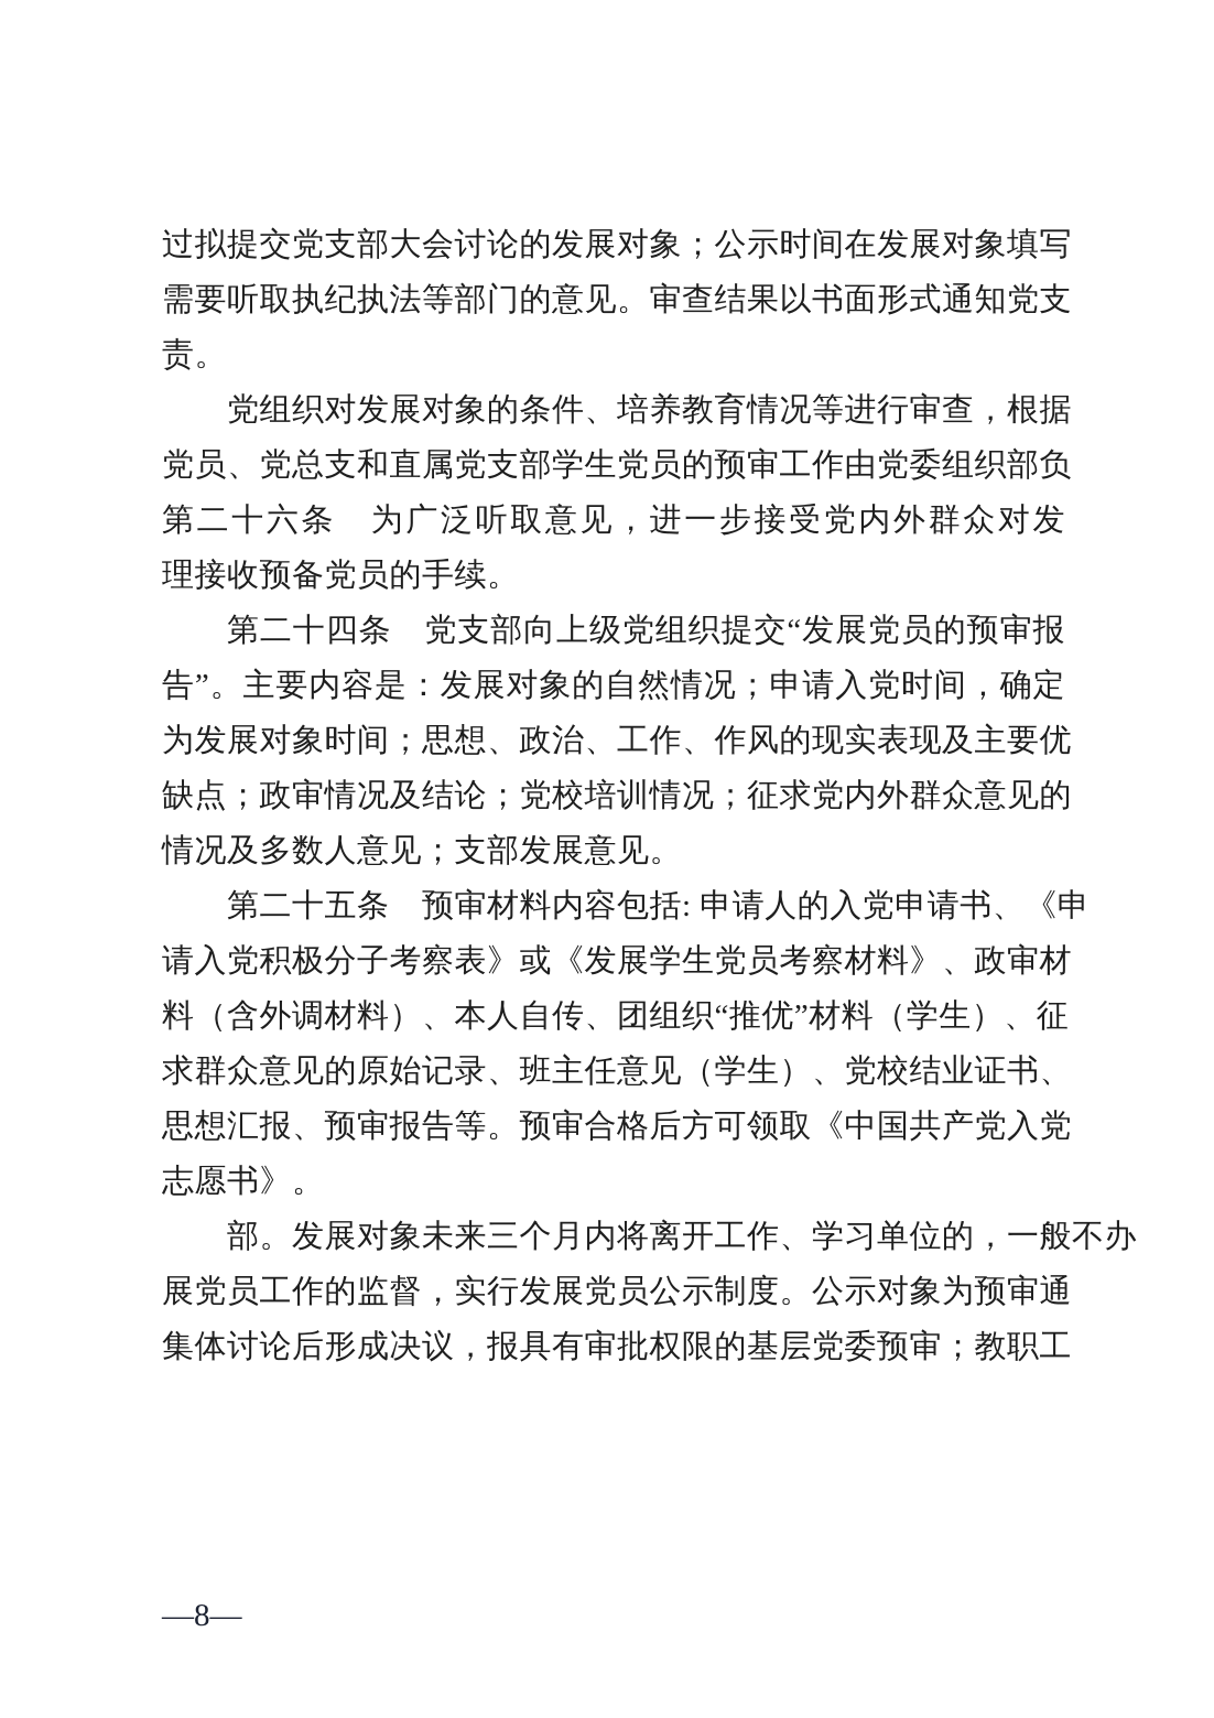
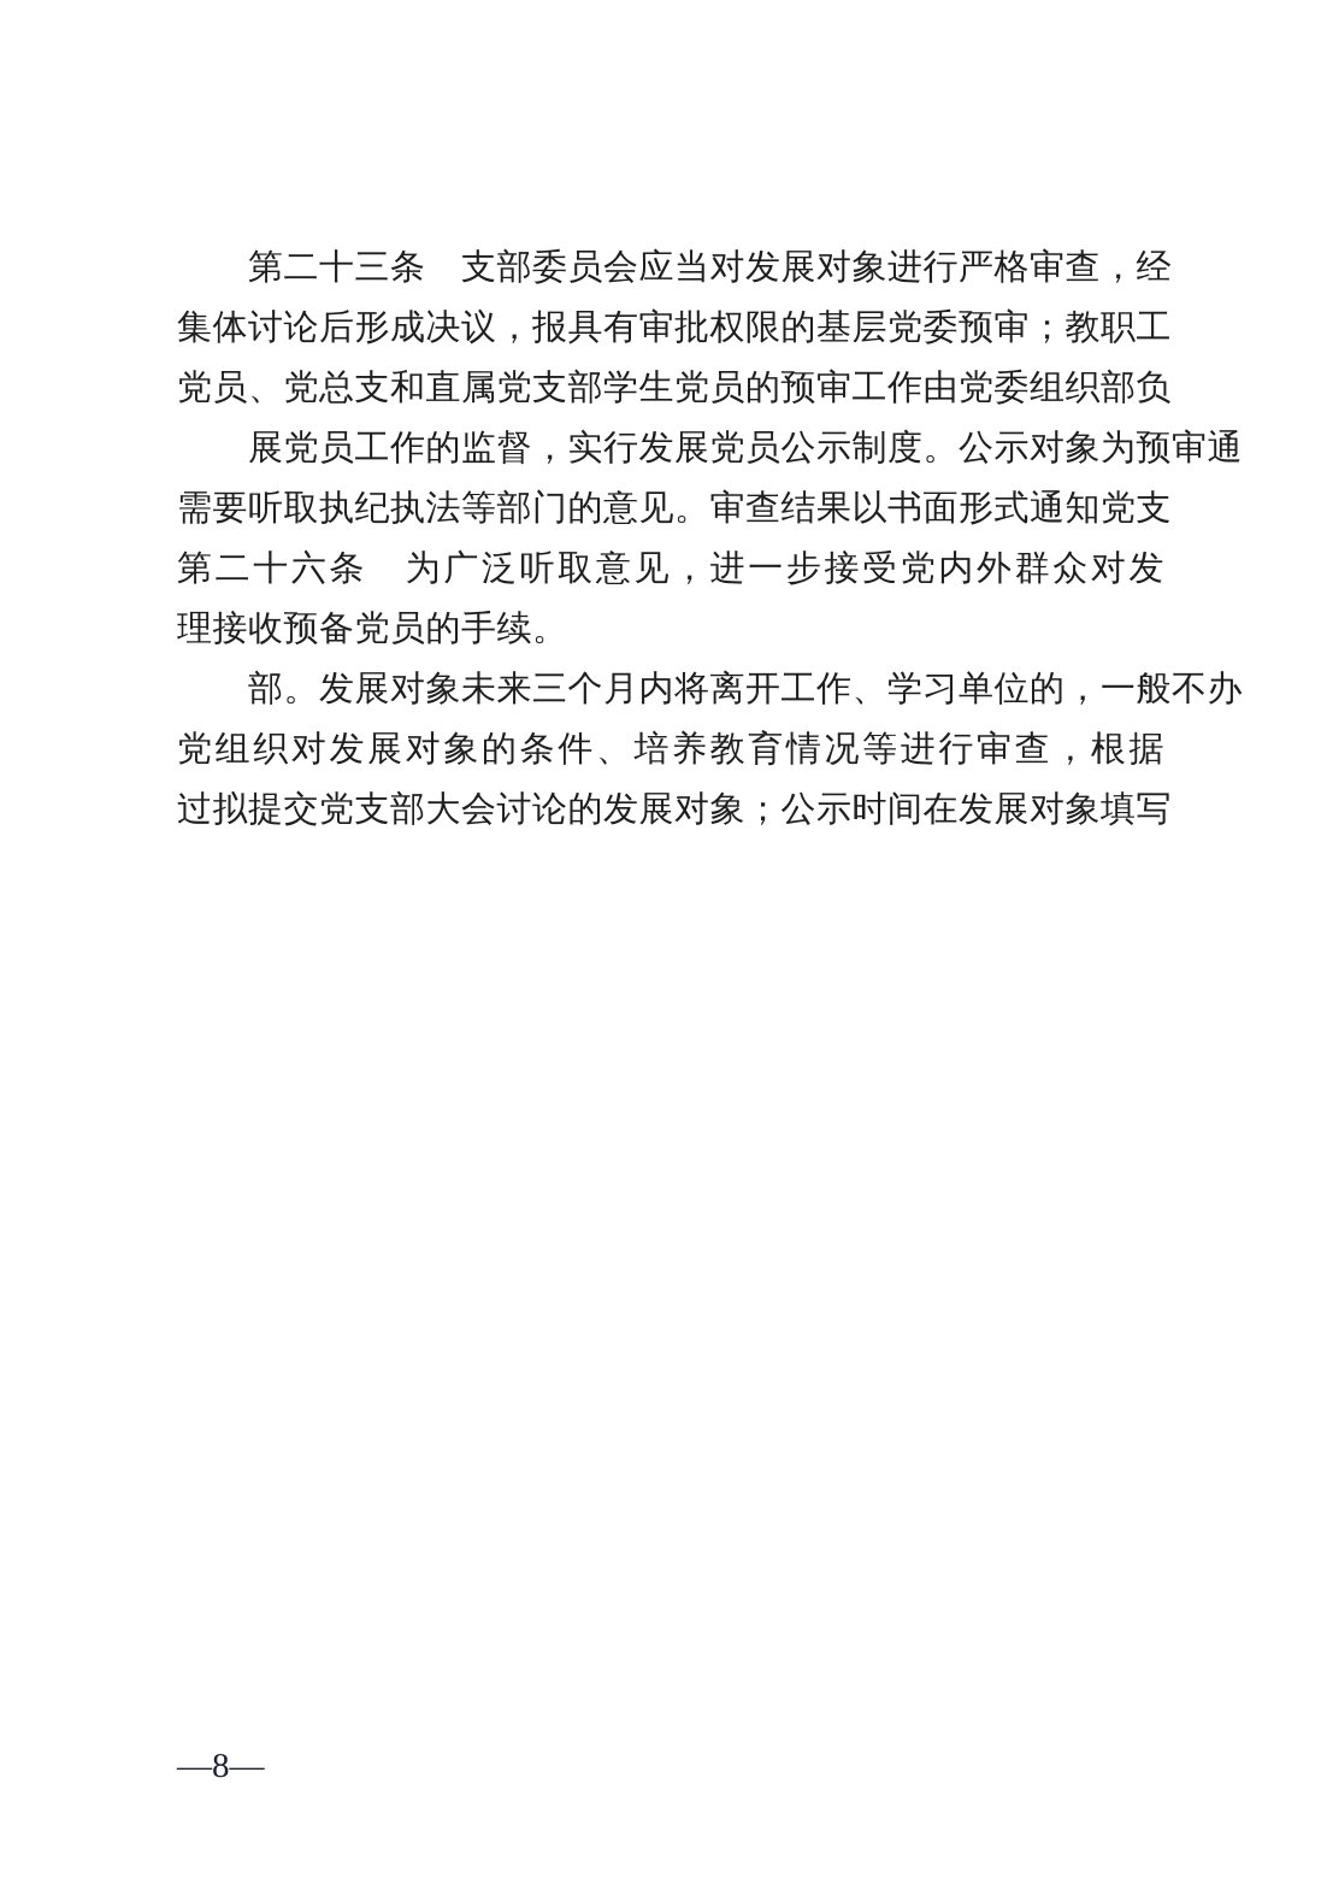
+ 第二十三条 支部委员会应当对发展对象进行严格审查，经
- 过拟提交党支部大会讨论的发展对象；公示时间在发展对象填写
+ 集体讨论后形成决议，报具有审批权限的基层党委预审；教职工
- 需要听取执纪执法等部门的意见。审查结果以书面形式通知党支
+ 党员、党总支和直属党支部学生党员的预审工作由党委组织部负
- 责。
- 党组织对发展对象的条件、培养教育情况等进行审查，根据
+ 展党员工作的监督，实行发展党员公示制度。公示对象为预审通
- 党员、党总支和直属党支部学生党员的预审工作由党委组织部负
+ 需要听取执纪执法等部门的意见。审查结果以书面形式通知党支
  第二十六条 为广泛听取意见，进一步接受党内外群众对发
  理接收预备党员的手续。
- 第二十四条 党支部向上级党组织提交“发展党员的预审报
- 告”。主要内容是：发展对象的自然情况；申请入党时间，确定
- 为发展对象时间；思想、政治、工作、作风的现实表现及主要优
- 缺点；政审情况及结论；党校培训情况；征求党内外群众意见的
- 情况及多数人意见；支部发展意见。
- 第二十五条 预审材料内容包括: 申请人的入党申请书、《申
- 请入党积极分子考察表》或《发展学生党员考察材料》、政审材
- 料（含外调材料）、本人自传、团组织“推优”材料（学生）、征
- 求群众意见的原始记录、班主任意见（学生）、党校结业证书、
- 思想汇报、预审报告等。预审合格后方可领取《中国共产党入党
- 志愿书》。
  部。发展对象未来三个月内将离开工作、学习单位的，一般不办
- 展党员工作的监督，实行发展党员公示制度。公示对象为预审通
+ 党组织对发展对象的条件、培养教育情况等进行审查，根据
- 集体讨论后形成决议，报具有审批权限的基层党委预审；教职工
+ 过拟提交党支部大会讨论的发展对象；公示时间在发展对象填写
  —8—
